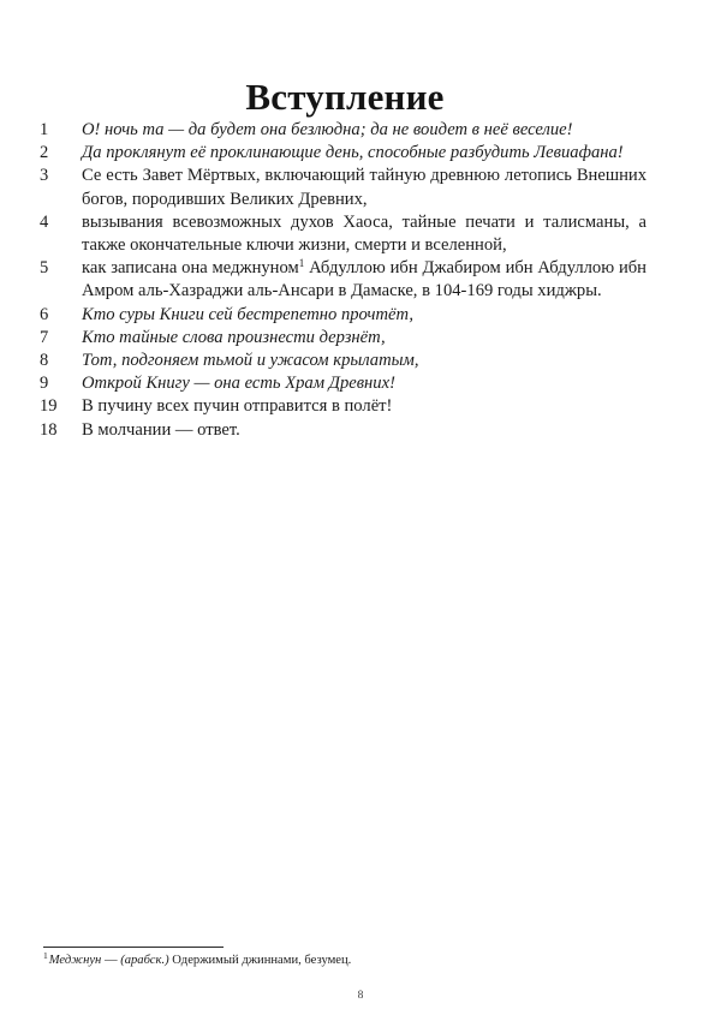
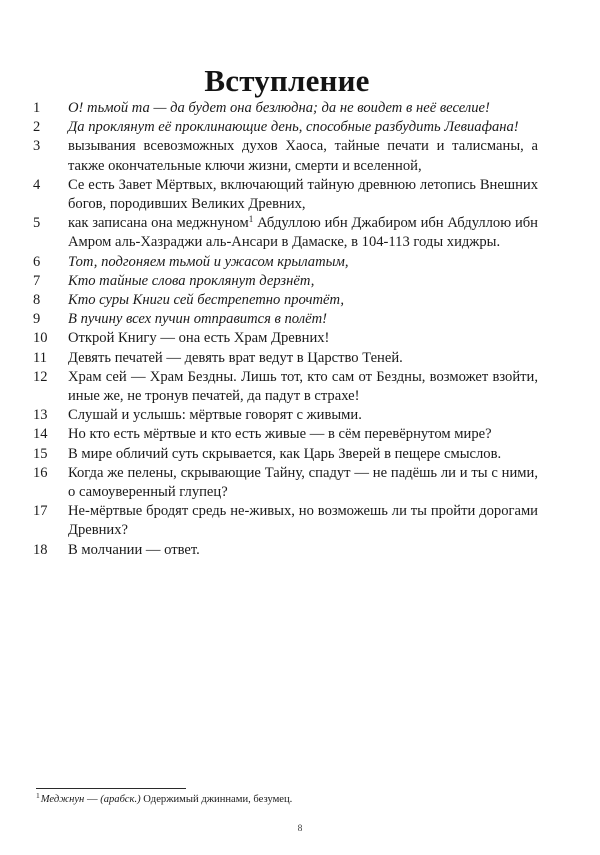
  Вступление
  1
- О! ночь та — да будет она безлюдна; да не воидет в неё веселие!
+ О! тьмой та — да будет она безлюдна; да не воидет в неё веселие!
  2
  Да проклянут её проклинающие день, способные разбудить Левиафана!
  3
- Се есть Завет Мёртвых, включающий тайную древнюю летопись Внешних богов, породивших Великих Древних,
+ вызывания всевозможных духов Хаоса, тайные печати и талисманы, а также окончательные ключи жизни, смерти и вселенной,
  4
- вызывания всевозможных духов Хаоса, тайные печати и талисманы, а также окончательные ключи жизни, смерти и вселенной,
+ Се есть Завет Мёртвых, включающий тайную древнюю летопись Внешних богов, породивших Великих Древних,
  5
- как записана она меджнуном1 Абдуллою ибн Джабиром ибн Абдуллою ибн Амром аль-Хазраджи аль-Ансари в Дамаске, в 104-169 годы хиджры.
+ как записана она меджнуном1 Абдуллою ибн Джабиром ибн Абдуллою ибн Амром аль-Хазраджи аль-Ансари в Дамаске, в 104-113 годы хиджры.
  6
- Кто суры Книги сей бестрепетно прочтёт,
+ Тот, подгоняем тьмой и ужасом крылатым,
  7
- Кто тайные слова произнести дерзнёт,
+ Кто тайные слова проклянут дерзнёт,
  8
- Тот, подгоняем тьмой и ужасом крылатым,
+ Кто суры Книги сей бестрепетно прочтёт,
  9
- Открой Книгу — она есть Храм Древних!
+ В пучину всех пучин отправится в полёт!
- 19
+ 10
- В пучину всех пучин отправится в полёт!
+ Открой Книгу — она есть Храм Древних!
+ 11
+ Девять печатей — девять врат ведут в Царство Теней.
+ 12
+ Храм сей — Храм Бездны. Лишь тот, кто сам от Бездны, возможет взойти, иные же, не тронув печатей, да падут в страхе!
+ 13
+ Слушай и услышь: мёртвые говорят с живыми.
+ 14
+ Но кто есть мёртвые и кто есть живые — в сём перевёрнутом мире?
+ 15
+ В мире обличий суть скрывается, как Царь Зверей в пещере смыслов.
+ 16
+ Когда же пелены, скрывающие Тайну, спадут — не падёшь ли и ты с ними, о самоуверенный глупец?
+ 17
+ Не-мёртвые бродят средь не-живых, но возможешь ли ты пройти дорогами Древних?
  18
  В молчании — ответ.
  1Меджнун — (арабск.) Одержимый джиннами, безумец.
  8
